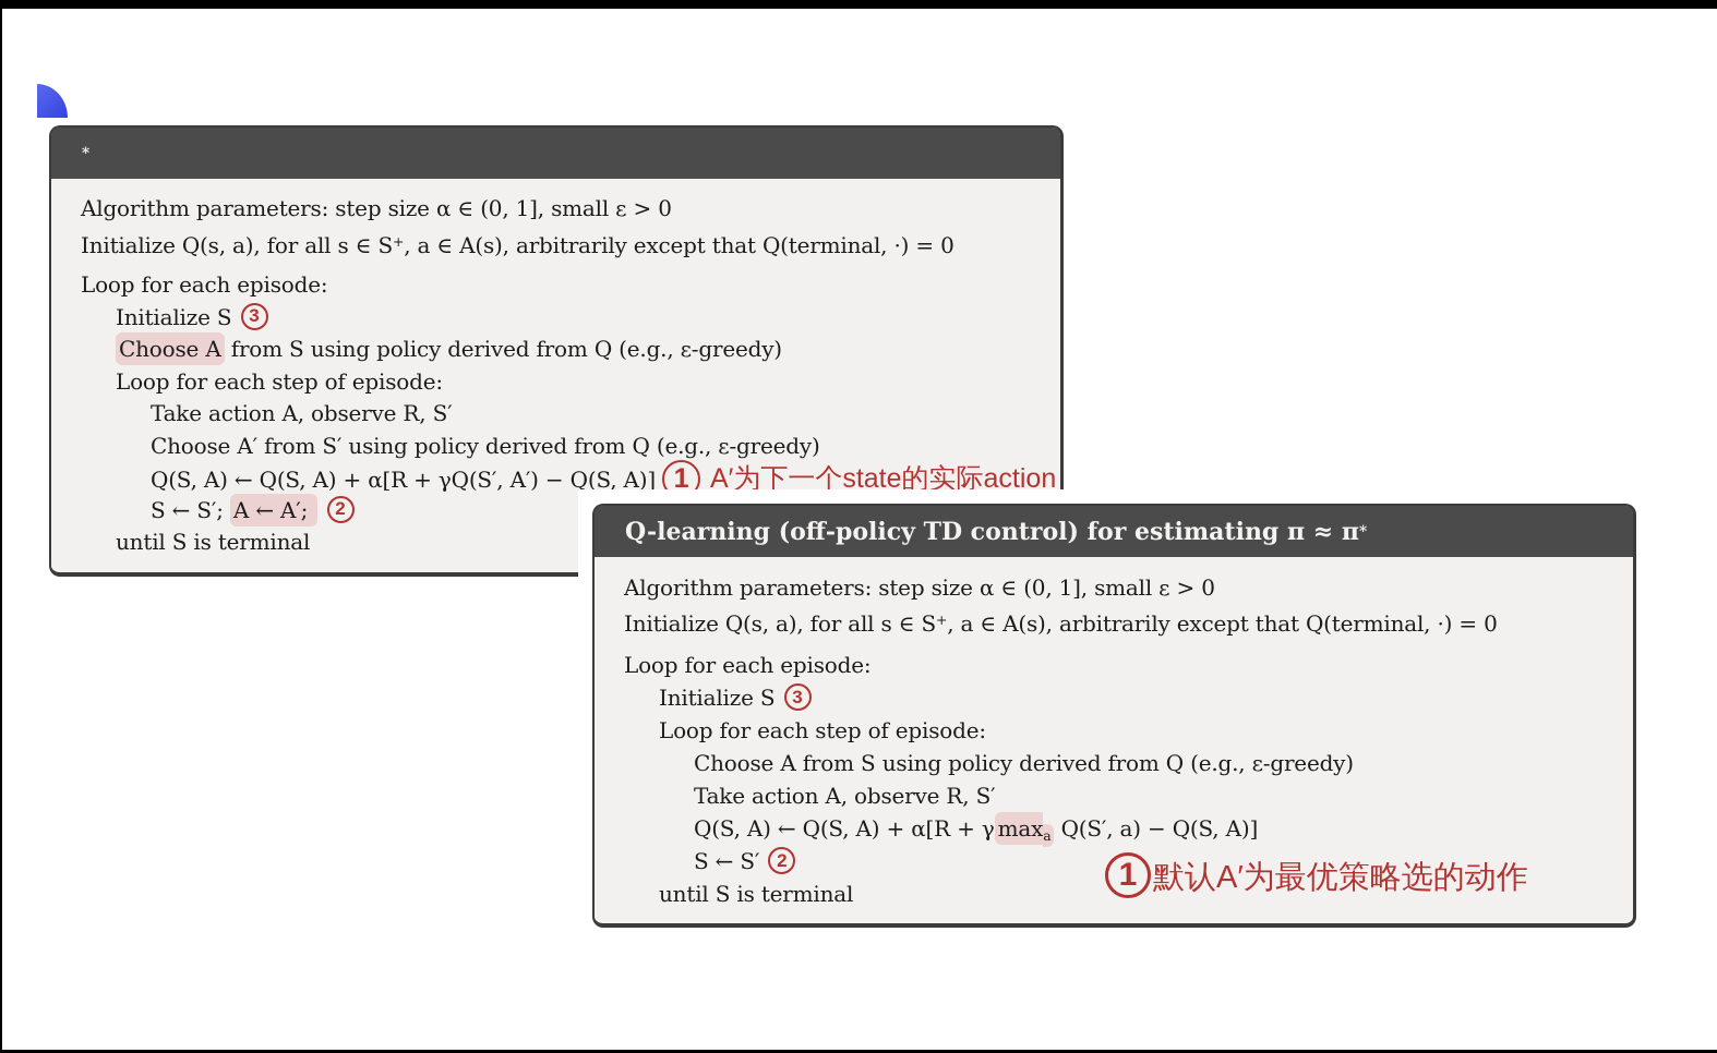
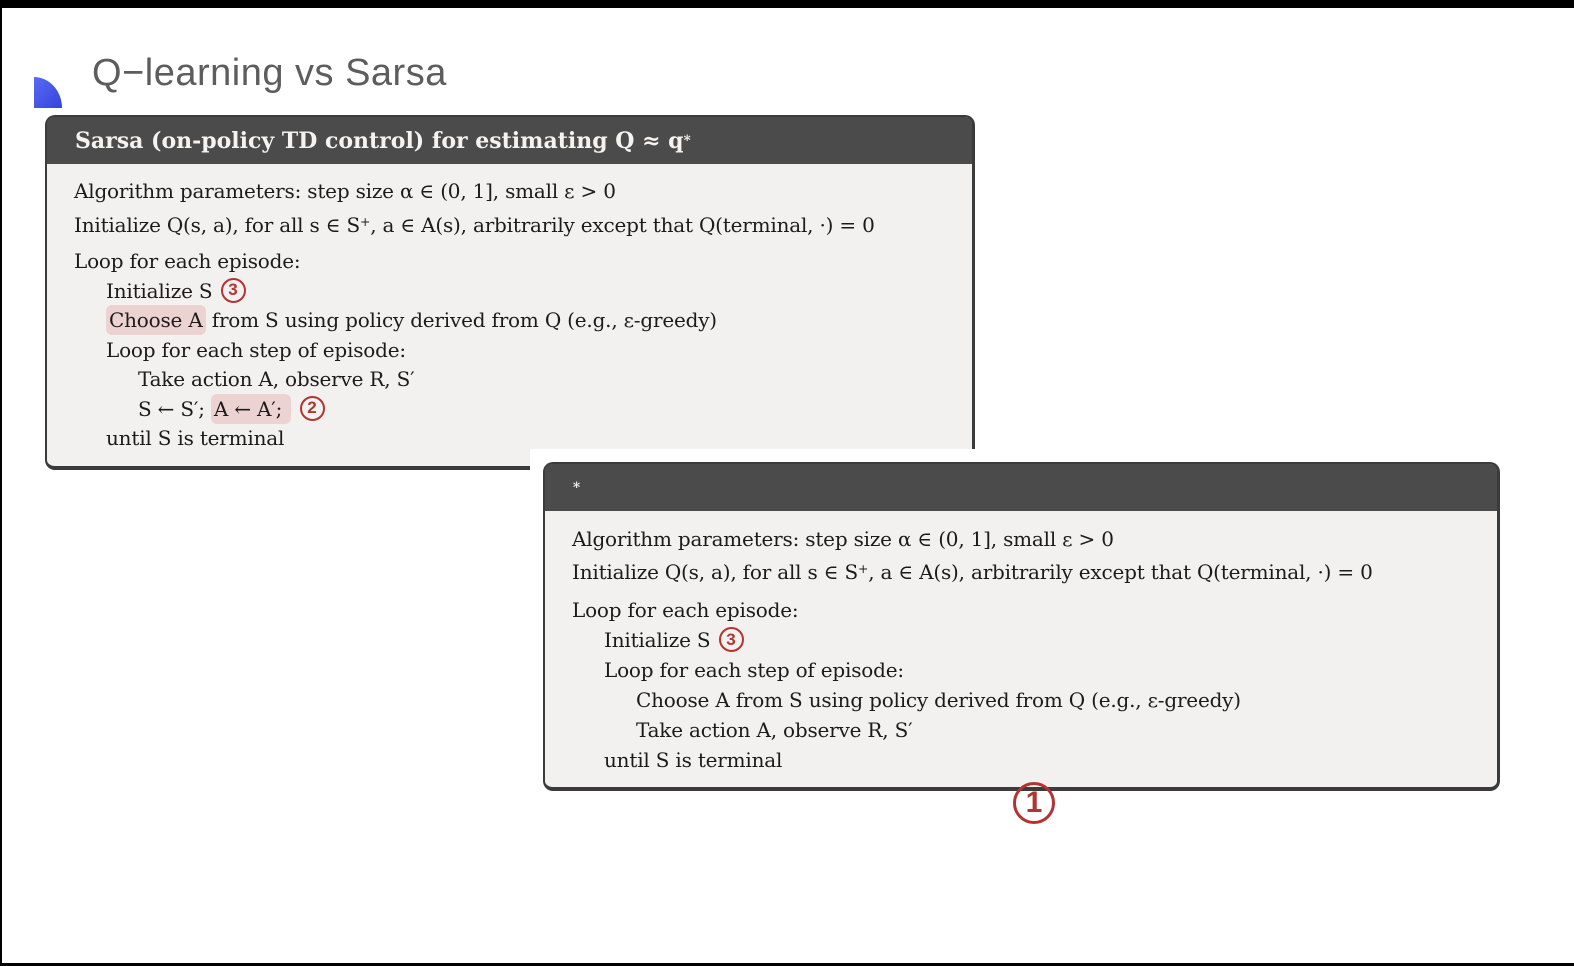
+ Q−learning vs Sarsa
+ Sarsa (on-policy TD control) for estimating Q ≈ q
  *
  Algorithm parameters: step size α ∈ (0, 1], small ε > 0
  Initialize Q(s, a), for all s ∈ S+, a ∈ A(s), arbitrarily except that Q(terminal, ·) = 0
  Loop for each episode:
  Initialize S 3
  Choose A from S using policy derived from Q (e.g., ε-greedy)
  Loop for each step of episode:
  Take action A, observe R, S′
- Choose A′ from S′ using policy derived from Q (e.g., ε-greedy)
- Q(S, A) ← Q(S, A) + α[R + γQ(S′, A′) − Q(S, A)] 1 A′为下一个state的实际action
  S ← S′; A ← A′; 2
  until S is terminal
- Q-learning (off-policy TD control) for estimating π ≈ π
  *
  Algorithm parameters: step size α ∈ (0, 1], small ε > 0
  Initialize Q(s, a), for all s ∈ S+, a ∈ A(s), arbitrarily except that Q(terminal, ·) = 0
  Loop for each episode:
  Initialize S 3
  Loop for each step of episode:
  Choose A from S using policy derived from Q (e.g., ε-greedy)
  Take action A, observe R, S′
- Q(S, A) ← Q(S, A) + α[R + γ maxa Q(S′, a) − Q(S, A)]
- S ← S′ 2
  until S is terminal
  1
- 默认A′为最优策略选的动作
